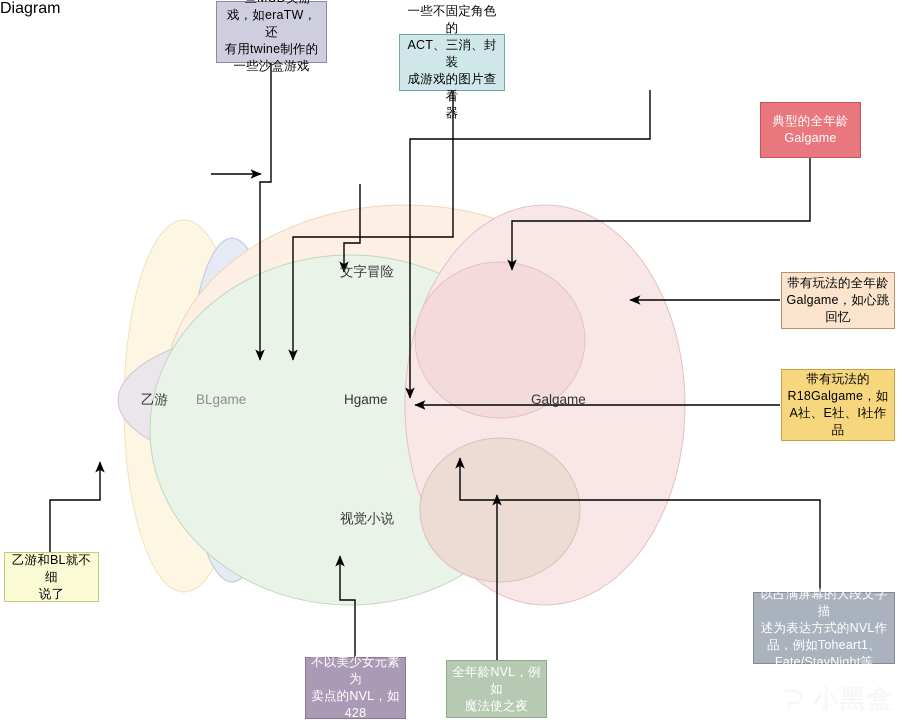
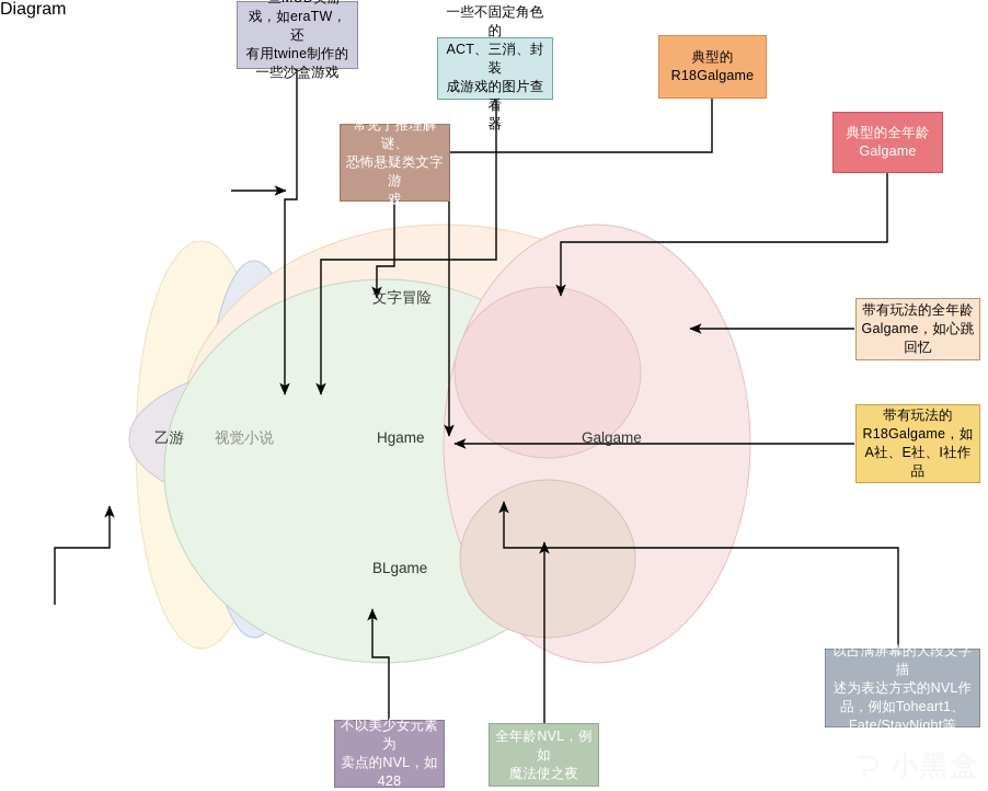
  文字冒险
  乙游
- BLgame
+ 视觉小说
  Hgame
  Galgame
- 视觉小说
+ BLgame
  戏，如eraTW，还
  有用twine制作的
  一些沙盒游戏
  一些不固定角色的
  ACT、三消、封装
  成游戏的图片查看
  器
+ 典型的
+ R18Galgame
  典型的全年龄
  Galgame
+ 常见于推理解谜、
+ 恐怖悬疑类文字游
+ 戏
  带有玩法的全年龄
  Galgame，如心跳
  回忆
  带有玩法的
  R18Galgame，如
  A社、E社、I社作
  品
- 乙游和BL就不细
- 说了
  不以美少女元素为
  卖点的NVL，如
  428
  全年龄NVL，例如
  魔法使之夜
  以占满屏幕的大段文字描
  述为表达方式的NVL作
  品，例如Toheart1、
  Fate/StayNight等
  Diagram
